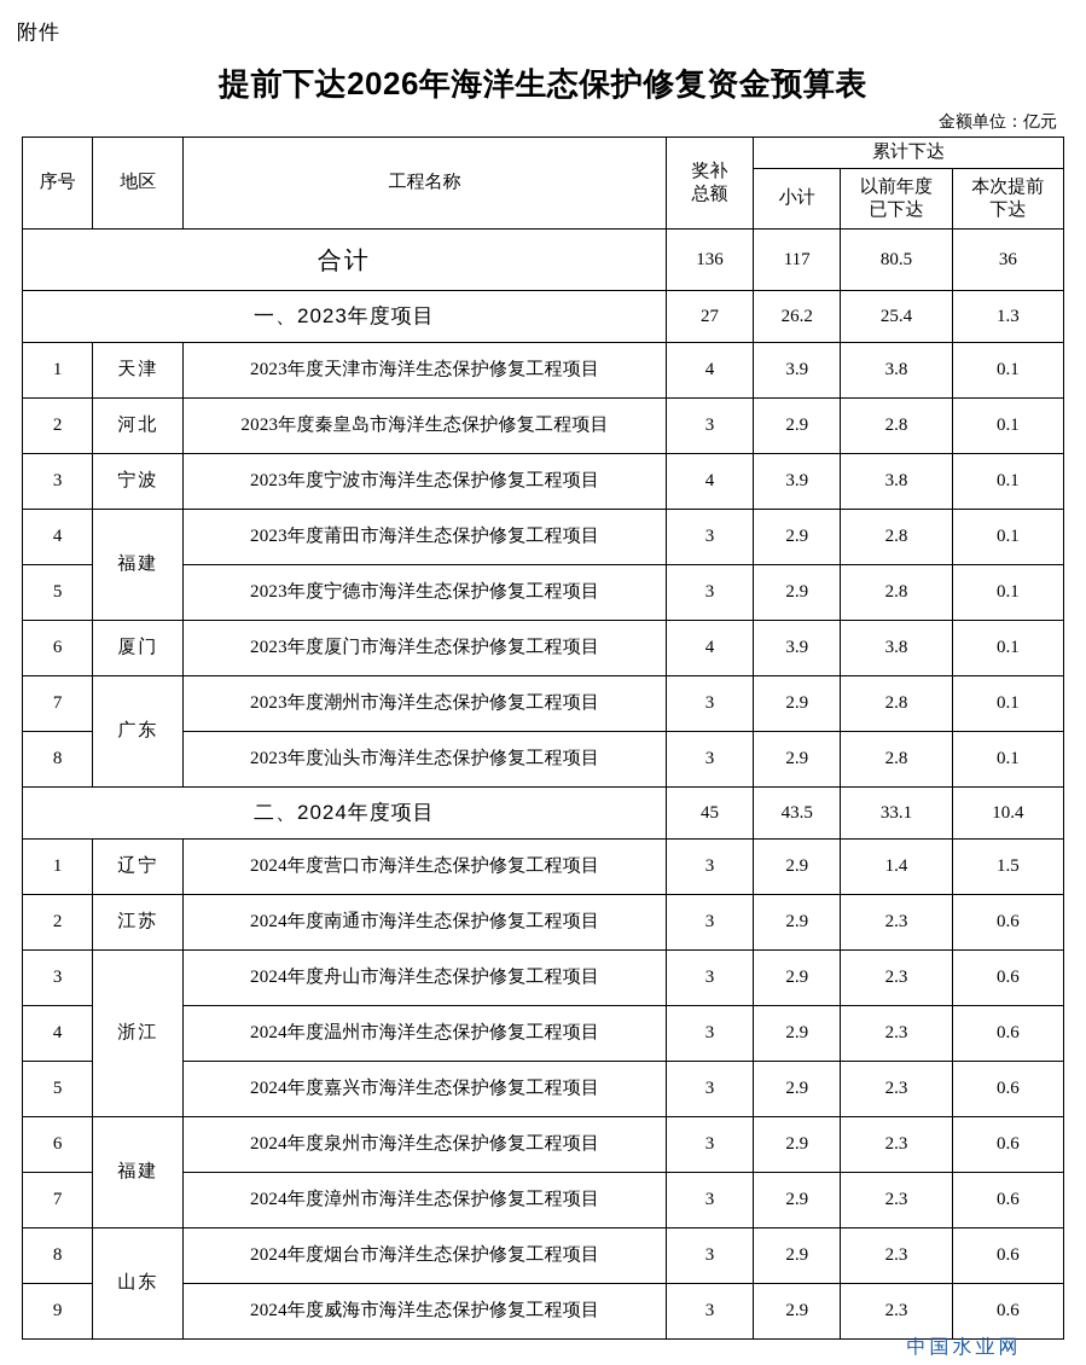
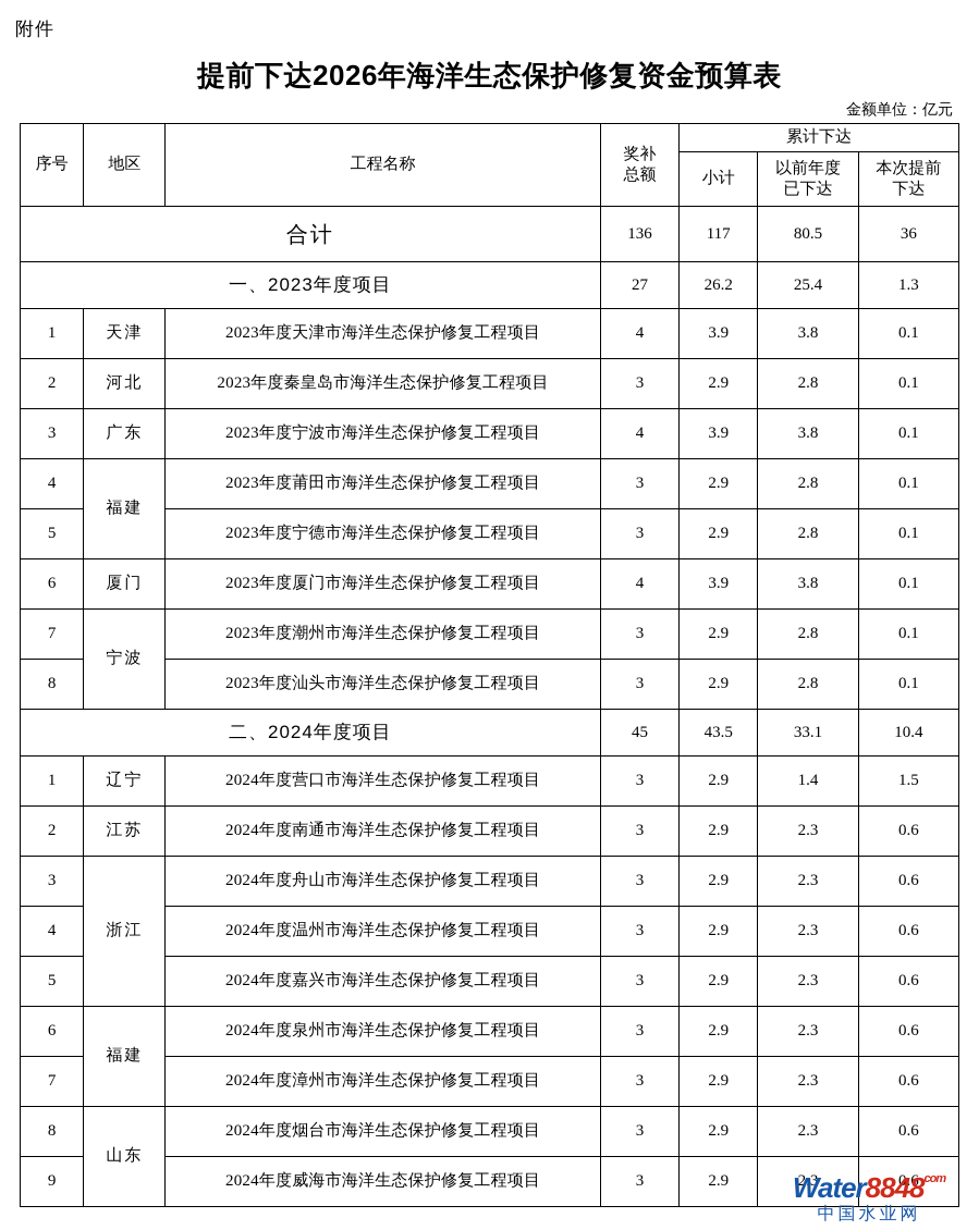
  附件
  提前下达2026年海洋生态保护修复资金预算表
  金额单位：亿元
  序号	地区	工程名称	奖补 总额	累计下达
  小计	以前年度 已下达	本次提前 下达
  合计	136	117	80.5	36
  一、2023年度项目	27	26.2	25.4	1.3
  1	天津	2023年度天津市海洋生态保护修复工程项目	4	3.9	3.8	0.1
  2	河北	2023年度秦皇岛市海洋生态保护修复工程项目	3	2.9	2.8	0.1
- 3	宁波	2023年度宁波市海洋生态保护修复工程项目	4	3.9	3.8	0.1
+ 3	广东	2023年度宁波市海洋生态保护修复工程项目	4	3.9	3.8	0.1
  4	福建	2023年度莆田市海洋生态保护修复工程项目	3	2.9	2.8	0.1
  5	2023年度宁德市海洋生态保护修复工程项目	3	2.9	2.8	0.1
  6	厦门	2023年度厦门市海洋生态保护修复工程项目	4	3.9	3.8	0.1
- 7	广东	2023年度潮州市海洋生态保护修复工程项目	3	2.9	2.8	0.1
+ 7	宁波	2023年度潮州市海洋生态保护修复工程项目	3	2.9	2.8	0.1
  8	2023年度汕头市海洋生态保护修复工程项目	3	2.9	2.8	0.1
  二、2024年度项目	45	43.5	33.1	10.4
  1	辽宁	2024年度营口市海洋生态保护修复工程项目	3	2.9	1.4	1.5
  2	江苏	2024年度南通市海洋生态保护修复工程项目	3	2.9	2.3	0.6
  3	浙江	2024年度舟山市海洋生态保护修复工程项目	3	2.9	2.3	0.6
  4	2024年度温州市海洋生态保护修复工程项目	3	2.9	2.3	0.6
  5	2024年度嘉兴市海洋生态保护修复工程项目	3	2.9	2.3	0.6
  6	福建	2024年度泉州市海洋生态保护修复工程项目	3	2.9	2.3	0.6
  7	2024年度漳州市海洋生态保护修复工程项目	3	2.9	2.3	0.6
  8	山东	2024年度烟台市海洋生态保护修复工程项目	3	2.9	2.3	0.6
  9	2024年度威海市海洋生态保护修复工程项目	3	2.9	2.3	0.6
+ Water8848com
  中国水业网
